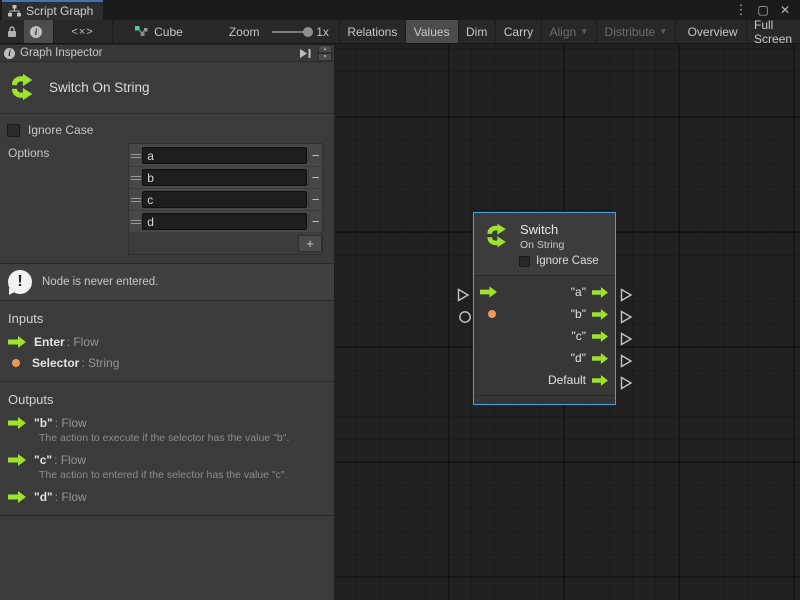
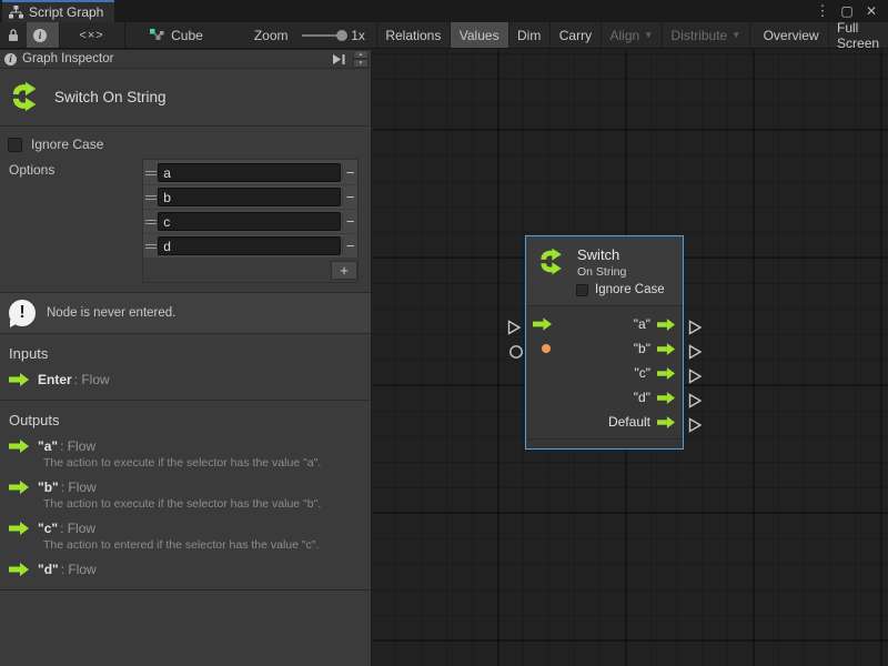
  Script Graph
  ⋮
  ▢
  ✕
  i
  <×>
  Cube
  Zoom
  1x
  Relations
  Values
  Dim
  Carry
  Align
  ▼
  Distribute
  ▼
  Overview
  Full Screen
  i
  Graph Inspector
  Switch On String
  Ignore Case
  Options
  a
  −
  b
  −
  c
  −
  d
  −
  +
  !
  Node is never entered.
  Inputs
  Enter : Flow
- Selector : String
  Outputs
+ "a" : Flow
+ The action to execute if the selector has the value "a".
  "b" : Flow
  The action to execute if the selector has the value "b".
  "c" : Flow
  The action to entered if the selector has the value "c".
  "d" : Flow
  Switch
  On String
  Ignore Case
  "a"
  "b"
  "c"
  "d"
  Default
